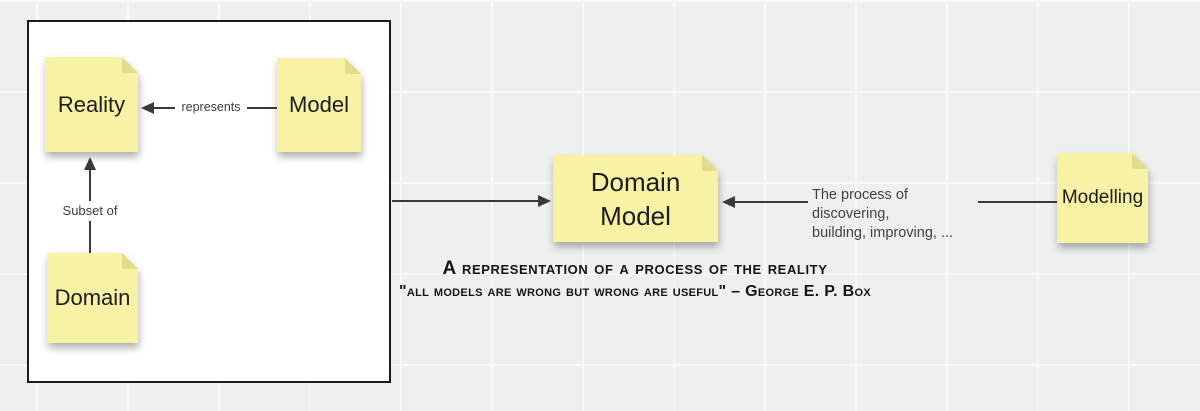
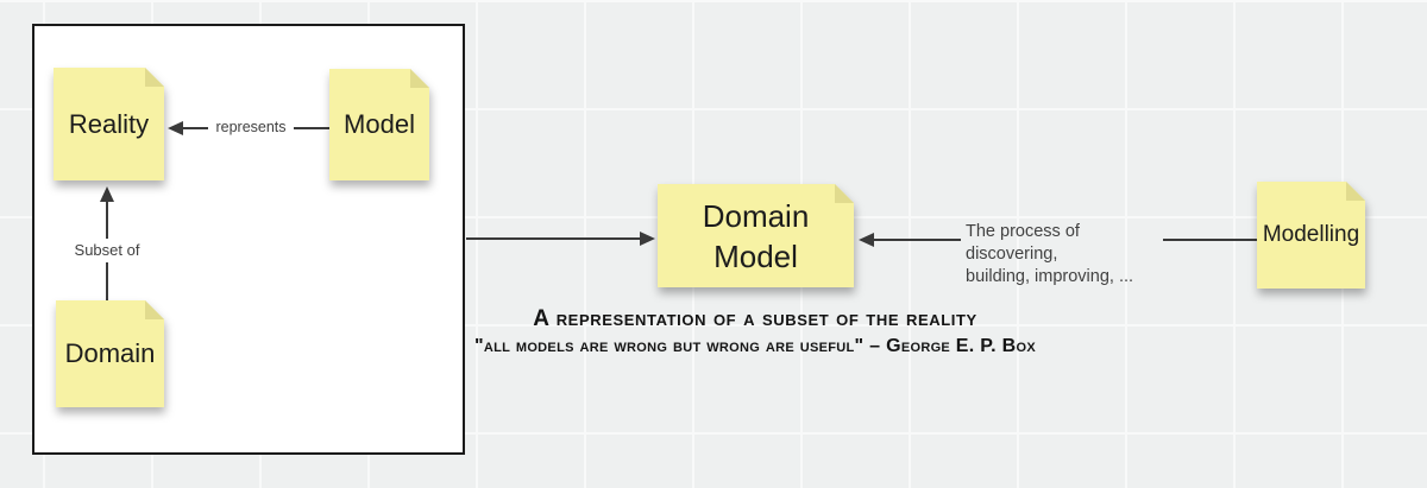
  represents
  Subset of
  The process of discovering,
  building, improving, ...
  Reality
  Model
  Domain
  Domain Model
  Modelling
- A representation of a process of the reality
+ A representation of a subset of the reality
  "all models are wrong but wrong are useful" – George E. P. Box
